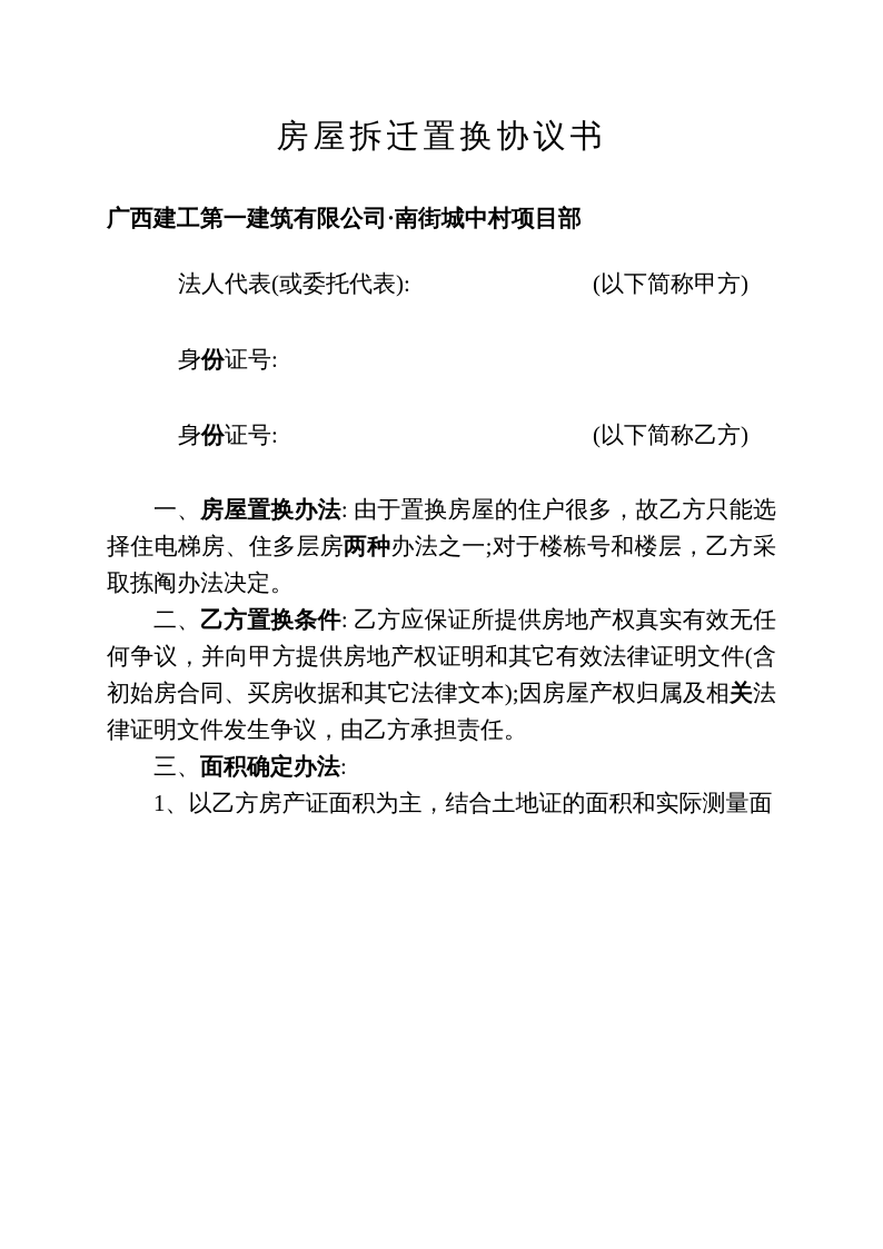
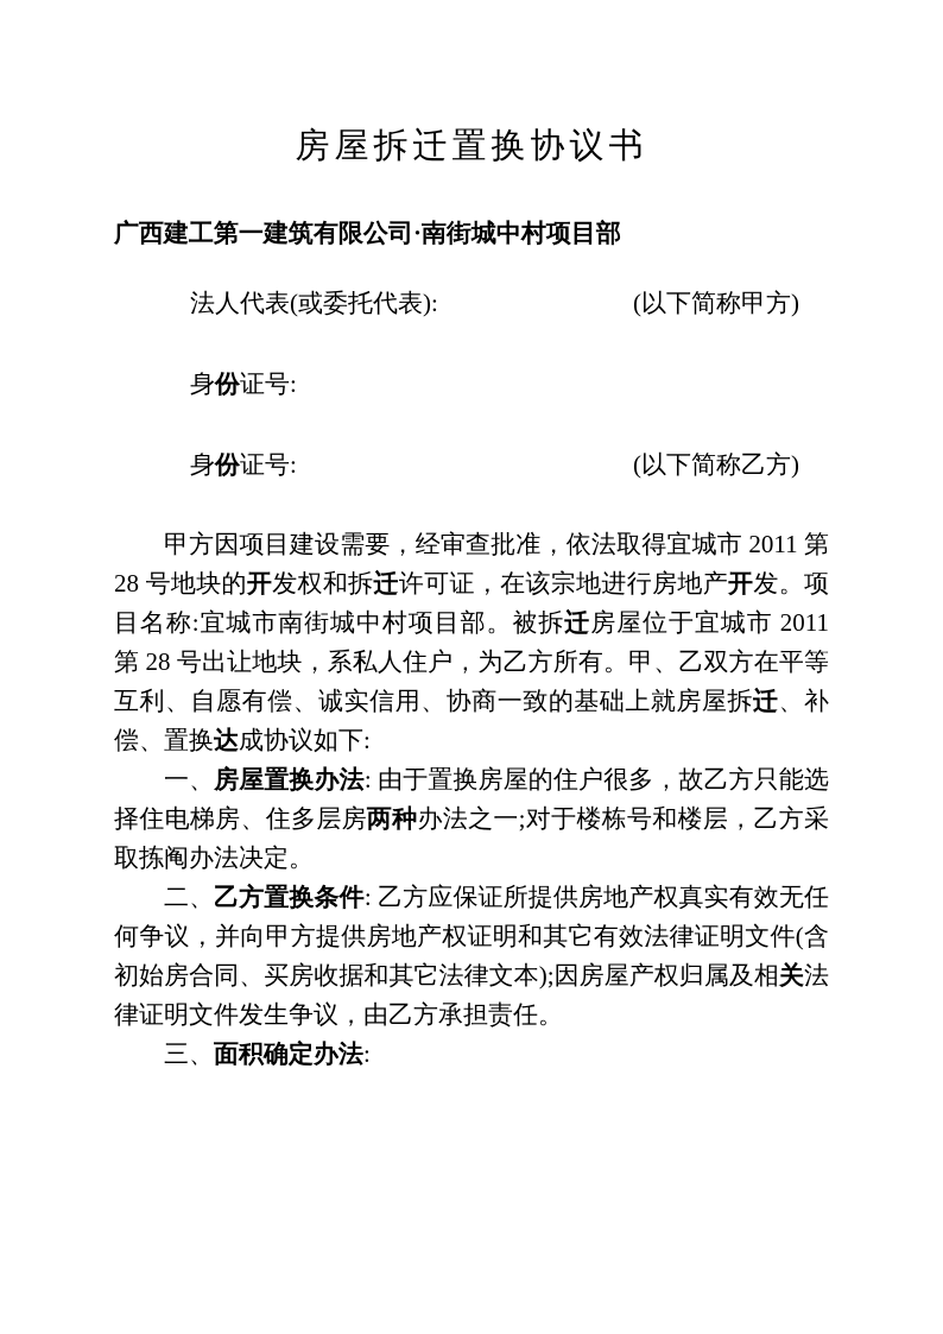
  房屋拆迁置换协议书
  广西建工第一建筑有限公司·南街城中村项目部
  法人代表(或委托代表):
  (以下简称甲方)
  身份证号:
  身份证号:
  (以下简称乙方)
+ 甲方因项目建设需要，经审查批准，依法取得宜城市 2011 第 28 号地块的开发权和拆迁许可证，在该宗地进行房地产开发。项目名称:宜城市南街城中村项目部。被拆迁房屋位于宜城市 2011 第 28 号出让地块，系私人住户，为乙方所有。甲、乙双方在平等互利、自愿有偿、诚实信用、协商一致的基础上就房屋拆迁、补偿、置换达成协议如下:
  一、房屋置换办法: 由于置换房屋的住户很多，故乙方只能选择住电梯房、住多层房两种办法之一;对于楼栋号和楼层，乙方采取拣阄办法决定。
  二、乙方置换条件: 乙方应保证所提供房地产权真实有效无任何争议，并向甲方提供房地产权证明和其它有效法律证明文件(含初始房合同、买房收据和其它法律文本);因房屋产权归属及相关法律证明文件发生争议，由乙方承担责任。
  三、面积确定办法:
- 1、以乙方房产证面积为主，结合土地证的面积和实际测量面
